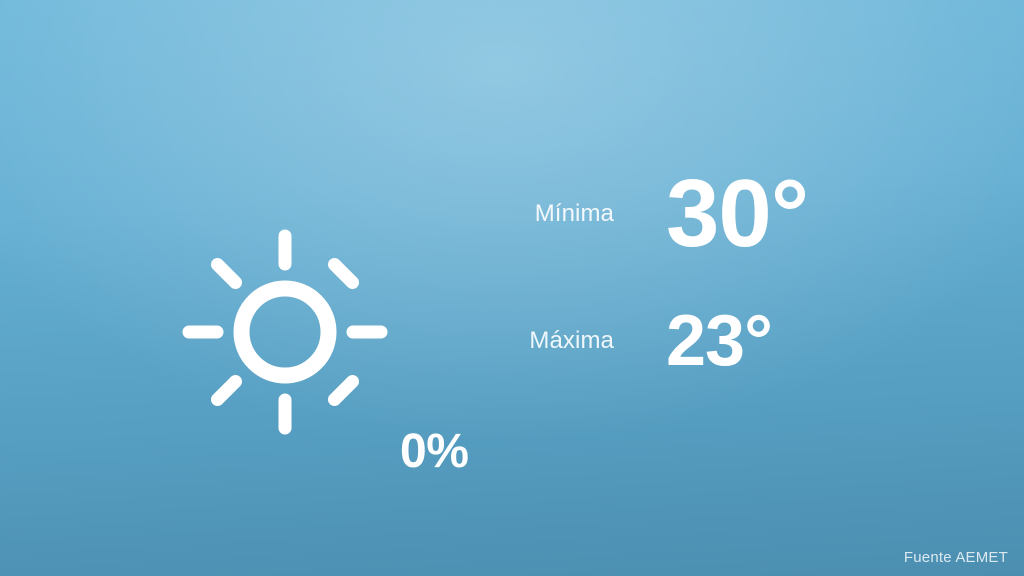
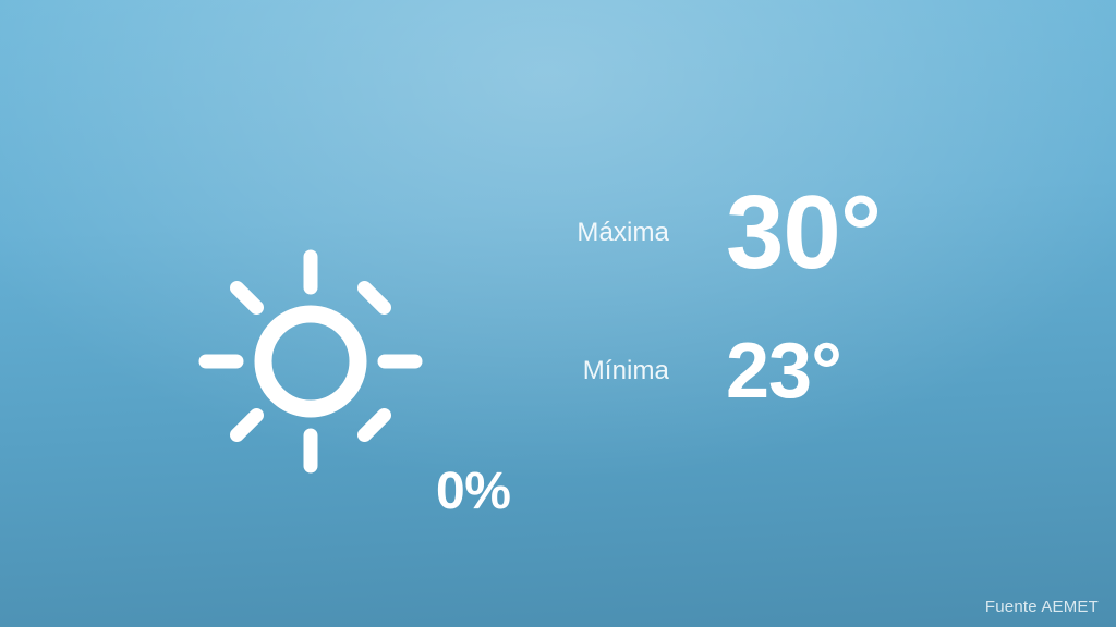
- Mínima
+ Máxima
  30°
- Máxima
+ Mínima
  23°
  0%
  Fuente AEMET
